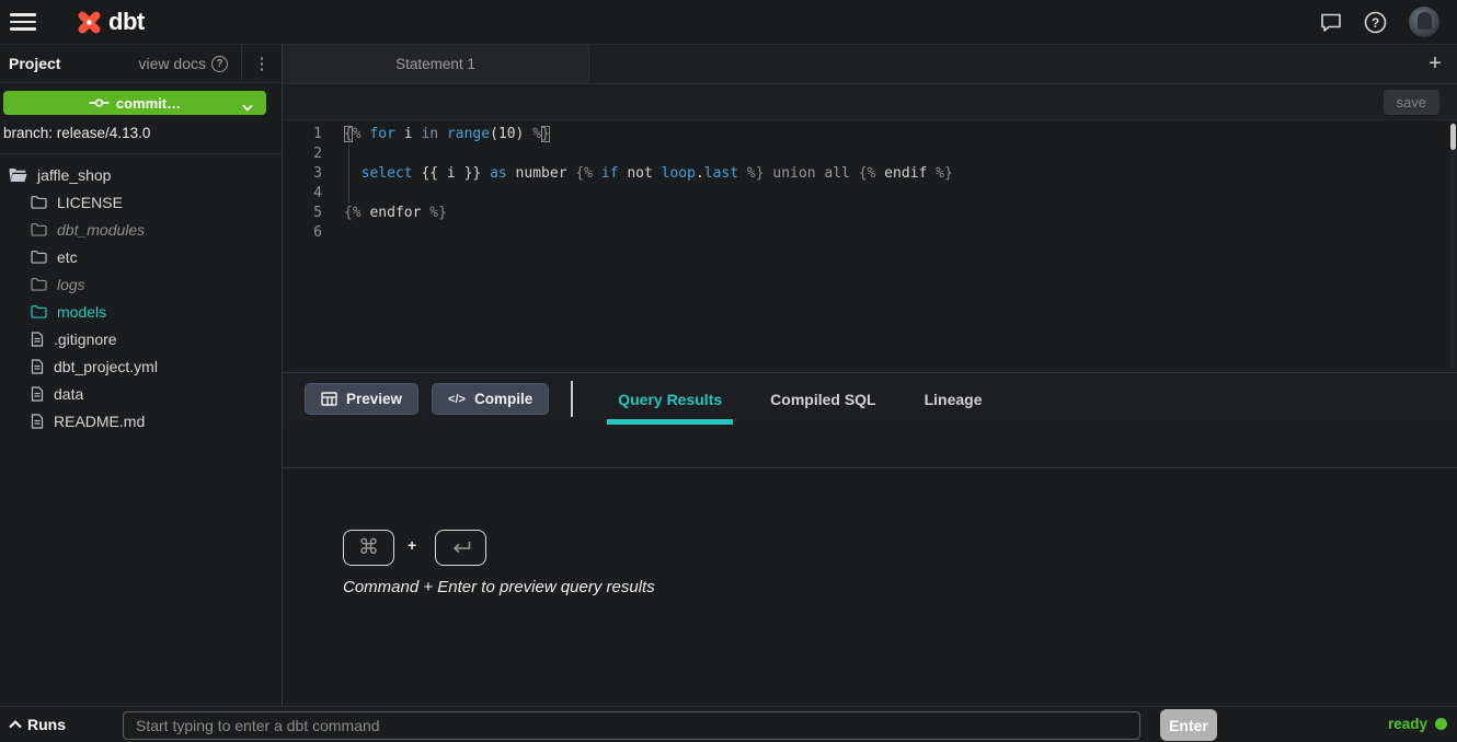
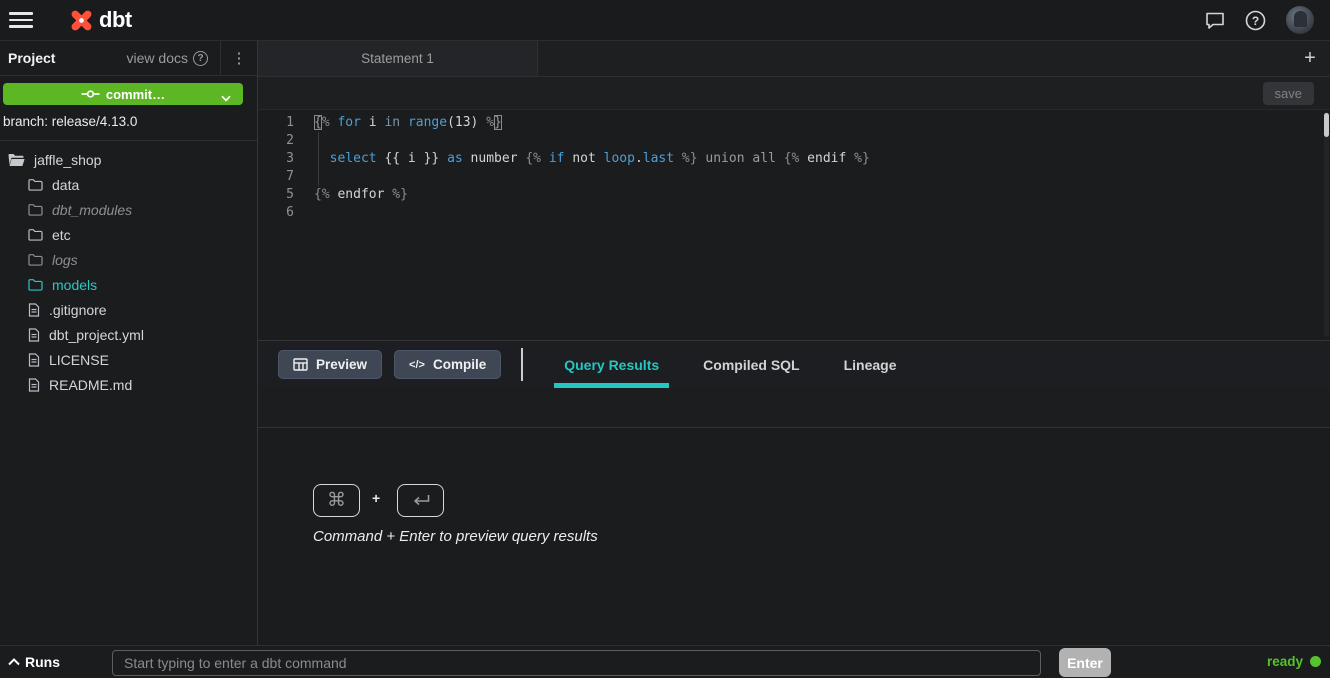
  dbt
  ?
  Project
  view docs
  ?
  ⋮
  commit…
  branch: release/4.13.0
  jaffle_shop
- LICENSE
+ data
  dbt_modules
  etc
  logs
  models
  .gitignore
  dbt_project.yml
- data
+ LICENSE
  README.md
  Statement 1
  +
  save
  1
- {% for i in range(10) %}
+ {% for i in range(13) %}
  2
  3
  select {{ i }} as number {% if not loop.last %} union all {% endif %}
- 4
+ 7
  5
  {% endfor %}
  6
  Preview
  </>
  Compile
  Query Results
  Compiled SQL
  Lineage
  ⌘
  +
  Command + Enter to preview query results
  Runs
  Start typing to enter a dbt command
  Enter
  ready
